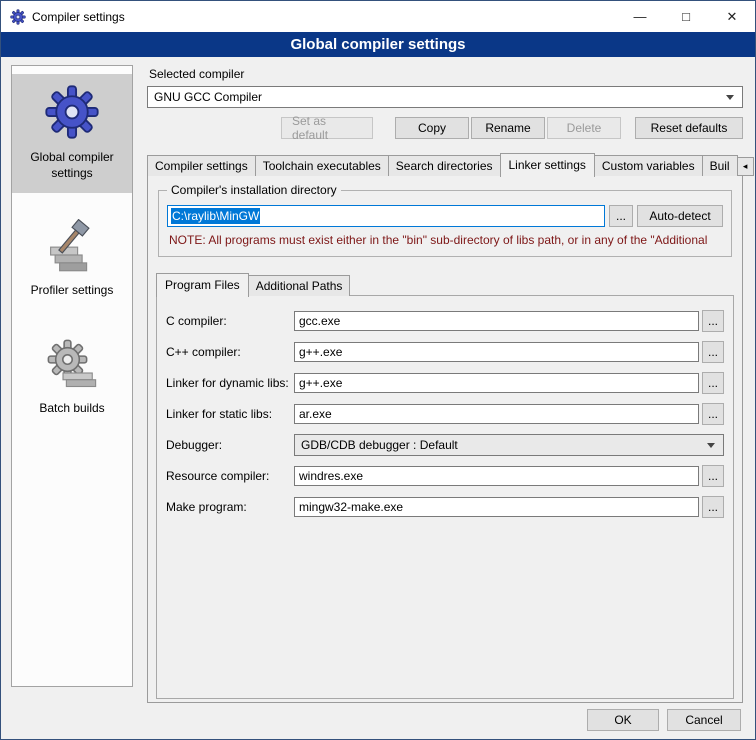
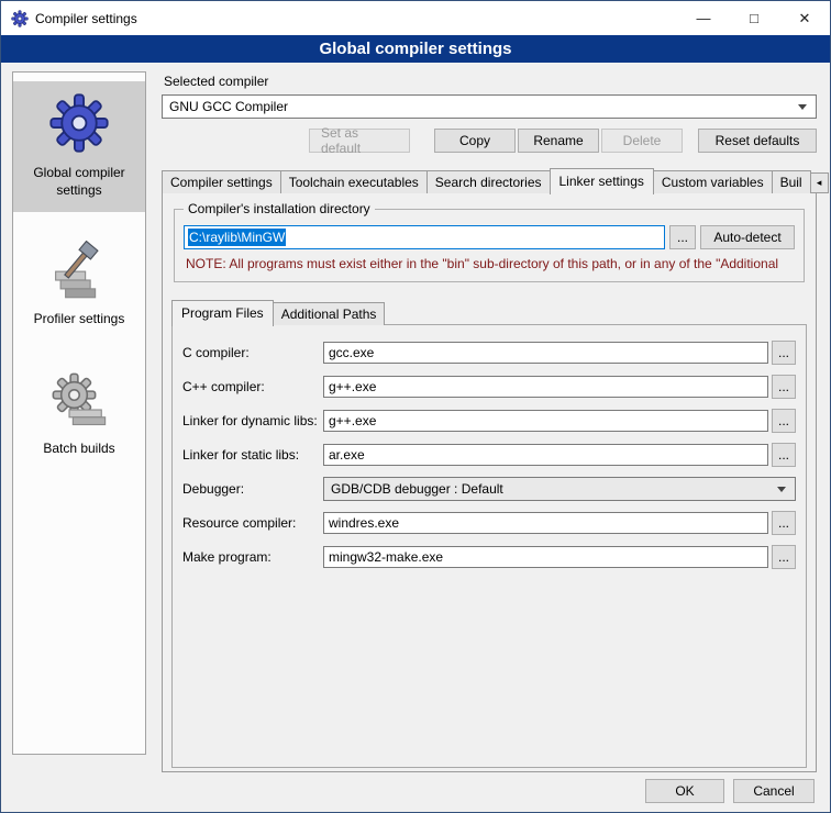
  Compiler settings
  —
  □
  ✕
  Global compiler settings
  Global compiler settings
  Profiler settings
  Batch builds
  Selected compiler
  GNU GCC Compiler
  Set as default
  Copy
  Rename
  Delete
  Reset defaults
  Compiler settings
  Toolchain executables
  Search directories
  Linker settings
  Custom variables
  Buil
  ◂
  Compiler's installation directory
  C:\raylib\MinGW
  ...
  Auto-detect
- NOTE: All programs must exist either in the "bin" sub-directory of libs path, or in any of the "Additional
+ NOTE: All programs must exist either in the "bin" sub-directory of this path, or in any of the "Additional
  Program Files
  Additional Paths
  C compiler:
  gcc.exe
  ...
  C++ compiler:
  g++.exe
  ...
  Linker for dynamic libs:
  g++.exe
  ...
  Linker for static libs:
  ar.exe
  ...
  Debugger:
  GDB/CDB debugger : Default
  Resource compiler:
  windres.exe
  ...
  Make program:
  mingw32-make.exe
  ...
  OK
  Cancel
